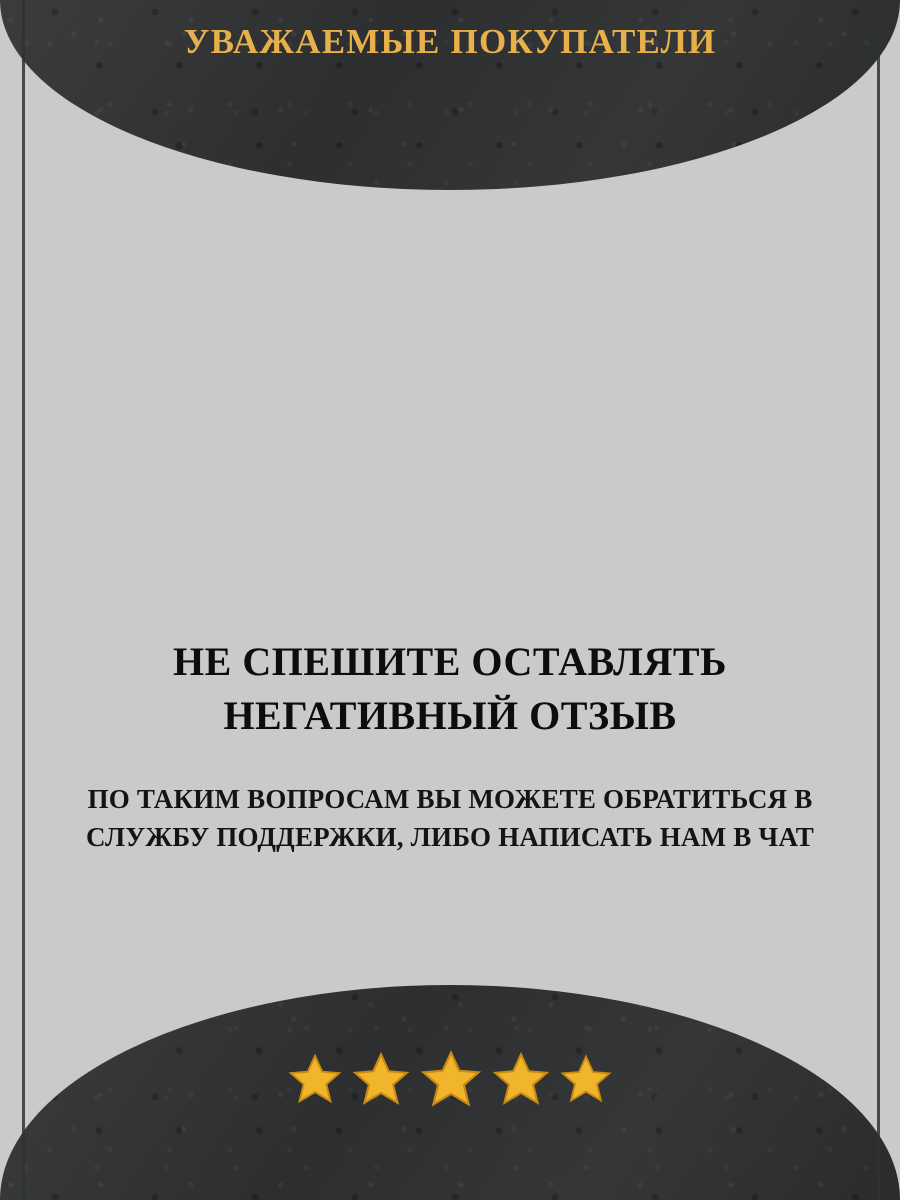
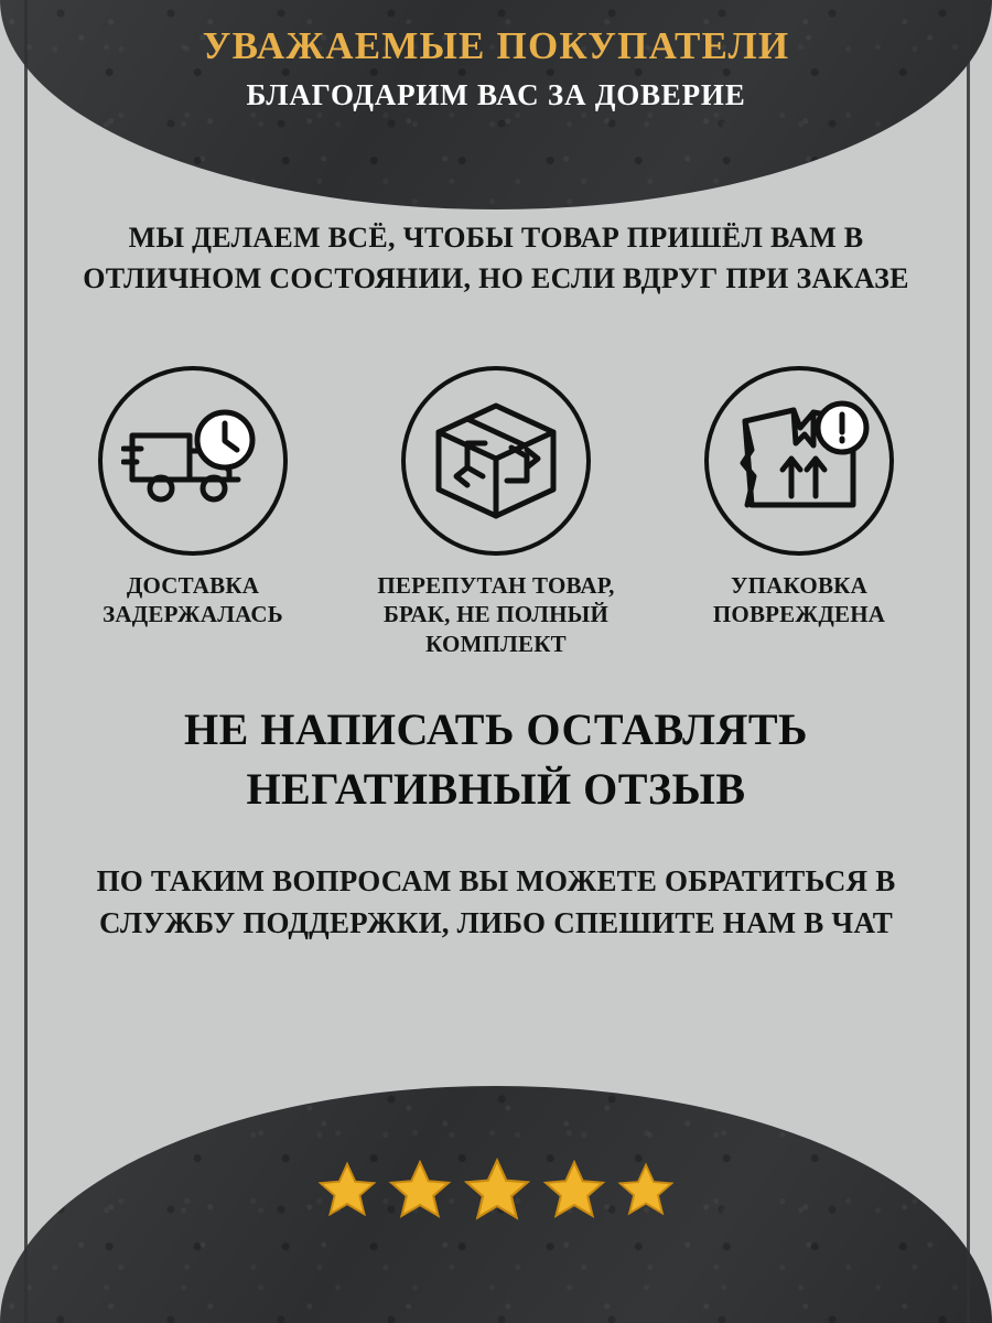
  УВАЖАЕМЫЕ ПОКУПАТЕЛИ
+ БЛАГОДАРИМ ВАС ЗА ДОВЕРИЕ
+ МЫ ДЕЛАЕМ ВСЁ, ЧТОБЫ ТОВАР ПРИШЁЛ ВАМ В ОТЛИЧНОМ СОСТОЯНИИ, НО ЕСЛИ ВДРУГ ПРИ ЗАКАЗЕ
+ ДОСТАВКА ЗАДЕРЖАЛАСЬ
+ ПЕРЕПУТАН ТОВАР, БРАК, НЕ ПОЛНЫЙ КОМПЛЕКТ
+ УПАКОВКА ПОВРЕЖДЕНА
- НЕ СПЕШИТЕ ОСТАВЛЯТЬ НЕГАТИВНЫЙ ОТЗЫВ
+ НЕ НАПИСАТЬ ОСТАВЛЯТЬ НЕГАТИВНЫЙ ОТЗЫВ
- ПО ТАКИМ ВОПРОСАМ ВЫ МОЖЕТЕ ОБРАТИТЬСЯ В СЛУЖБУ ПОДДЕРЖКИ, ЛИБО НАПИСАТЬ НАМ В ЧАТ
+ ПО ТАКИМ ВОПРОСАМ ВЫ МОЖЕТЕ ОБРАТИТЬСЯ В СЛУЖБУ ПОДДЕРЖКИ, ЛИБО СПЕШИТЕ НАМ В ЧАТ
